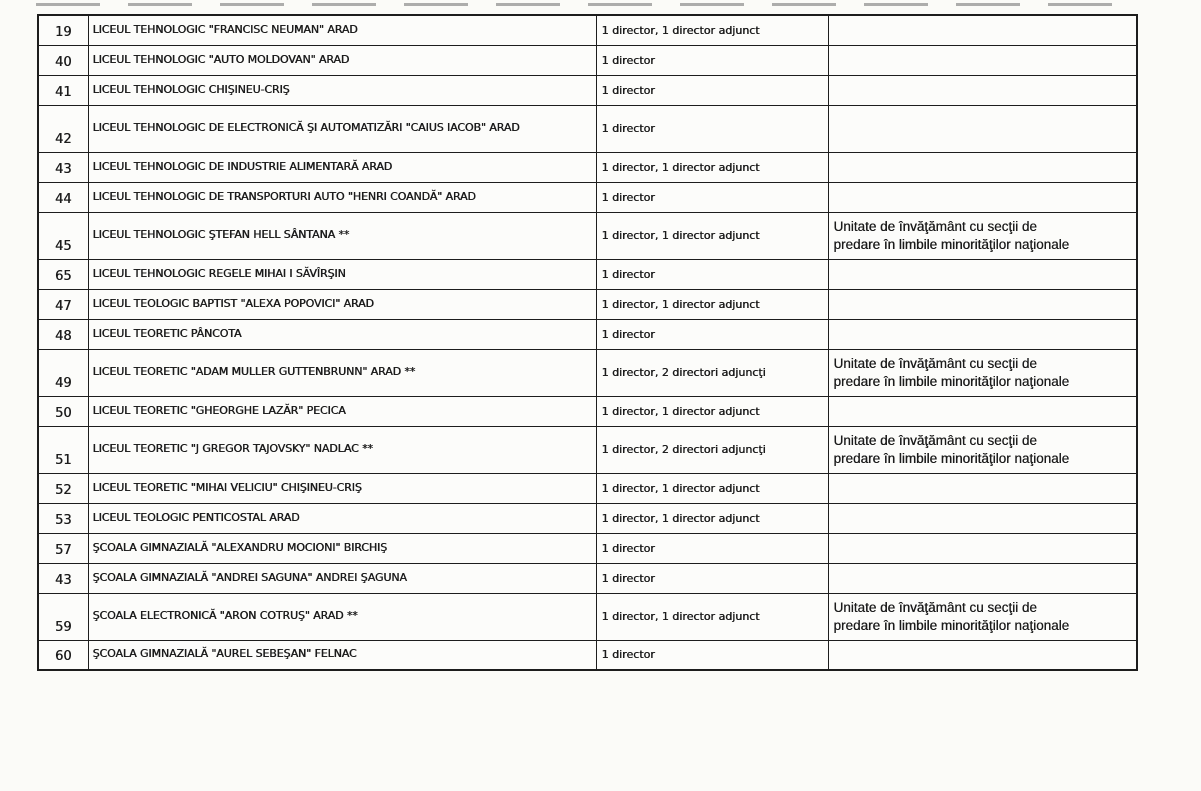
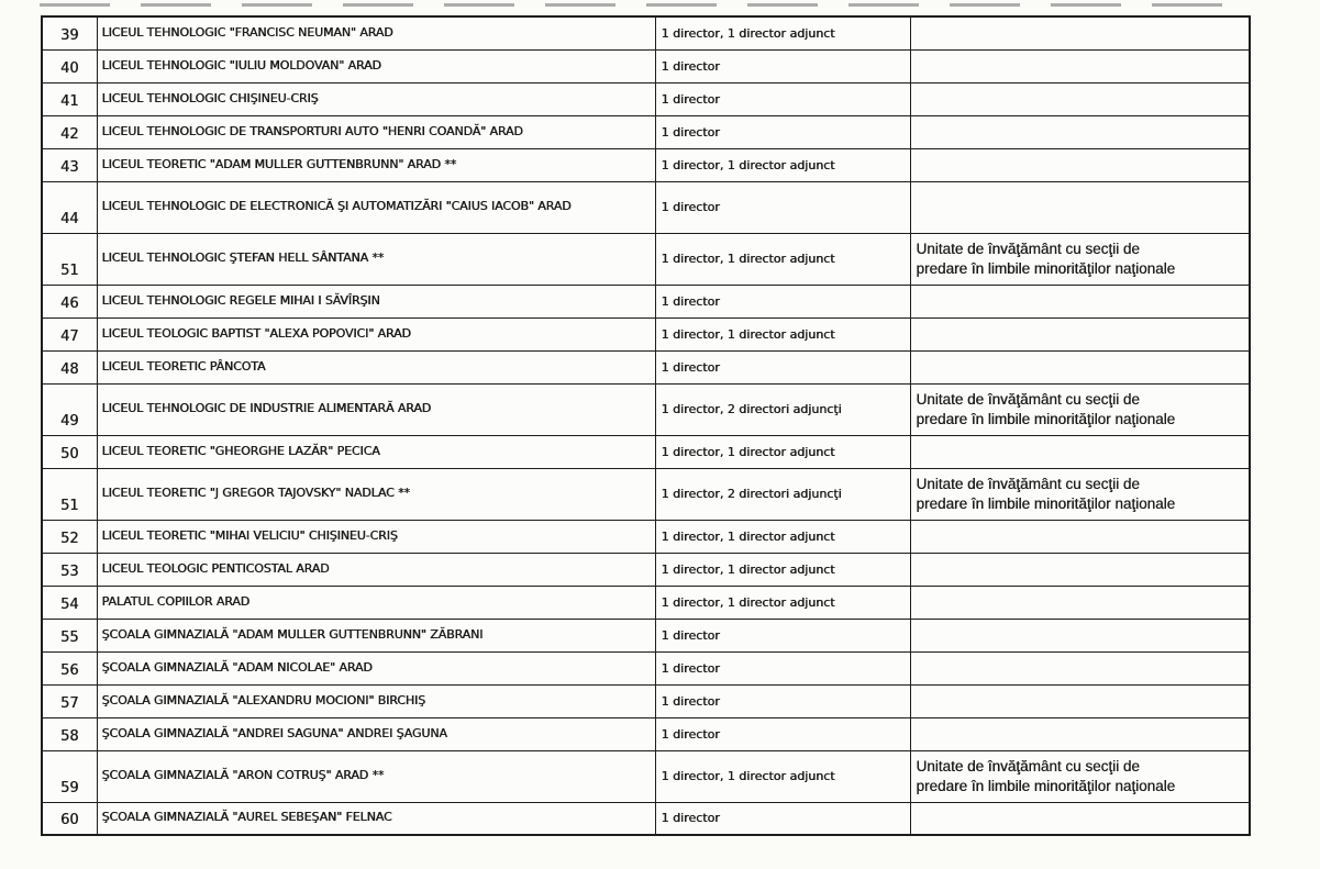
- 19	LICEUL TEHNOLOGIC "FRANCISC NEUMAN" ARAD	1 director, 1 director adjunct
+ 39	LICEUL TEHNOLOGIC "FRANCISC NEUMAN" ARAD	1 director, 1 director adjunct
- 40	LICEUL TEHNOLOGIC "AUTO MOLDOVAN" ARAD	1 director
+ 40	LICEUL TEHNOLOGIC "IULIU MOLDOVAN" ARAD	1 director
  41	LICEUL TEHNOLOGIC CHIŞINEU-CRIŞ	1 director
- 42	LICEUL TEHNOLOGIC DE ELECTRONICĂ ŞI AUTOMATIZĂRI "CAIUS IACOB" ARAD	1 director
+ 42	LICEUL TEHNOLOGIC DE TRANSPORTURI AUTO "HENRI COANDĂ" ARAD	1 director
- 43	LICEUL TEHNOLOGIC DE INDUSTRIE ALIMENTARĂ ARAD	1 director, 1 director adjunct
+ 43	LICEUL TEORETIC "ADAM MULLER GUTTENBRUNN" ARAD **	1 director, 1 director adjunct
- 44	LICEUL TEHNOLOGIC DE TRANSPORTURI AUTO "HENRI COANDĂ" ARAD	1 director
+ 44	LICEUL TEHNOLOGIC DE ELECTRONICĂ ŞI AUTOMATIZĂRI "CAIUS IACOB" ARAD	1 director
- 45	LICEUL TEHNOLOGIC ŞTEFAN HELL SÂNTANA **	1 director, 1 director adjunct	Unitate de învăţământ cu secţii de predare în limbile minorităţilor naţionale
+ 51	LICEUL TEHNOLOGIC ŞTEFAN HELL SÂNTANA **	1 director, 1 director adjunct	Unitate de învăţământ cu secţii de predare în limbile minorităţilor naţionale
- 65	LICEUL TEHNOLOGIC REGELE MIHAI I SĂVÎRŞIN	1 director
+ 46	LICEUL TEHNOLOGIC REGELE MIHAI I SĂVÎRŞIN	1 director
  47	LICEUL TEOLOGIC BAPTIST "ALEXA POPOVICI" ARAD	1 director, 1 director adjunct
  48	LICEUL TEORETIC PÂNCOTA	1 director
- 49	LICEUL TEORETIC "ADAM MULLER GUTTENBRUNN" ARAD **	1 director, 2 directori adjuncţi	Unitate de învăţământ cu secţii de predare în limbile minorităţilor naţionale
+ 49	LICEUL TEHNOLOGIC DE INDUSTRIE ALIMENTARĂ ARAD	1 director, 2 directori adjuncţi	Unitate de învăţământ cu secţii de predare în limbile minorităţilor naţionale
  50	LICEUL TEORETIC "GHEORGHE LAZĂR" PECICA	1 director, 1 director adjunct
  51	LICEUL TEORETIC "J GREGOR TAJOVSKY" NADLAC **	1 director, 2 directori adjuncţi	Unitate de învăţământ cu secţii de predare în limbile minorităţilor naţionale
  52	LICEUL TEORETIC "MIHAI VELICIU" CHIŞINEU-CRIŞ	1 director, 1 director adjunct
  53	LICEUL TEOLOGIC PENTICOSTAL ARAD	1 director, 1 director adjunct
+ 54	PALATUL COPIILOR ARAD	1 director, 1 director adjunct
+ 55	ŞCOALA GIMNAZIALĂ "ADAM MULLER GUTTENBRUNN" ZĂBRANI	1 director
+ 56	ŞCOALA GIMNAZIALĂ "ADAM NICOLAE" ARAD	1 director
  57	ŞCOALA GIMNAZIALĂ "ALEXANDRU MOCIONI" BIRCHIŞ	1 director
- 43	ŞCOALA GIMNAZIALĂ "ANDREI SAGUNA" ANDREI ŞAGUNA	1 director
+ 58	ŞCOALA GIMNAZIALĂ "ANDREI SAGUNA" ANDREI ŞAGUNA	1 director
- 59	ŞCOALA ELECTRONICĂ "ARON COTRUŞ" ARAD **	1 director, 1 director adjunct	Unitate de învăţământ cu secţii de predare în limbile minorităţilor naţionale
+ 59	ŞCOALA GIMNAZIALĂ "ARON COTRUŞ" ARAD **	1 director, 1 director adjunct	Unitate de învăţământ cu secţii de predare în limbile minorităţilor naţionale
  60	ŞCOALA GIMNAZIALĂ "AUREL SEBEŞAN" FELNAC	1 director
